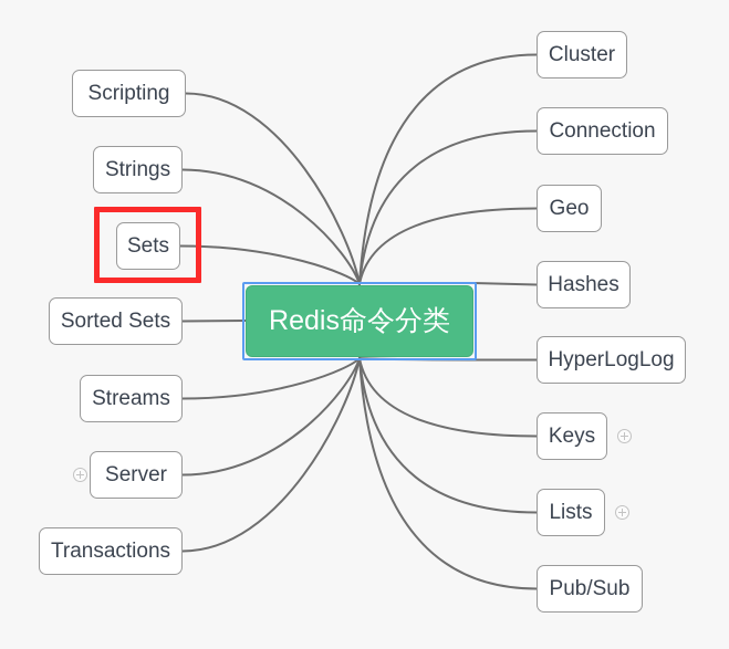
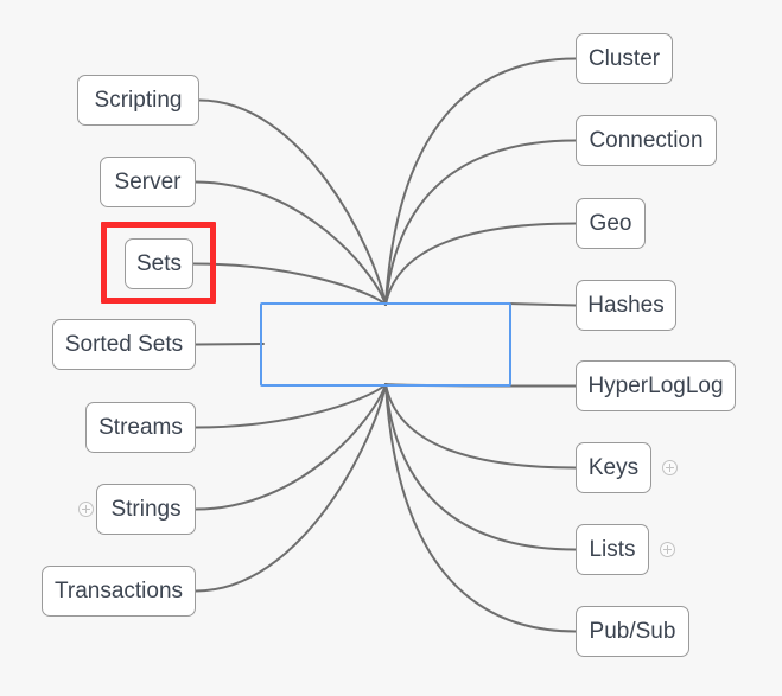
- Redis命令分类
  Scripting
- Strings
+ Server
  Sets
  Sorted Sets
  Streams
- Server
+ Strings
  Transactions
  Cluster
  Connection
  Geo
  Hashes
  HyperLogLog
  Keys
  Lists
  Pub/Sub
